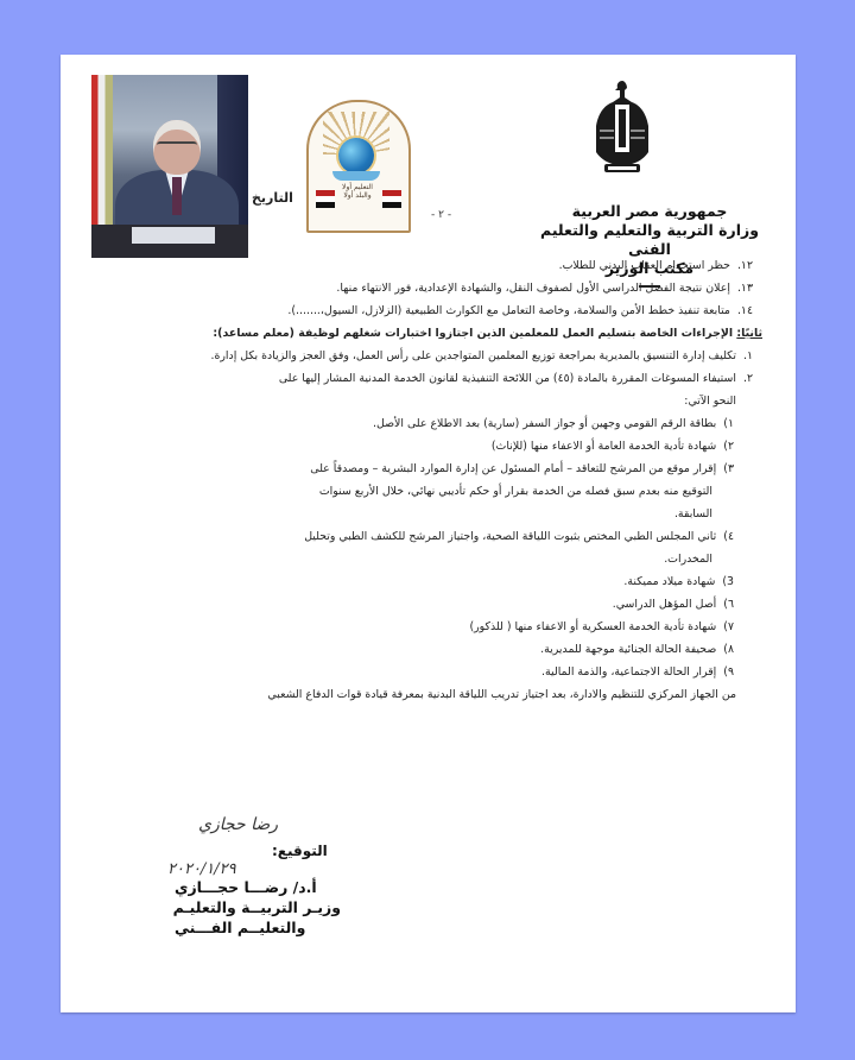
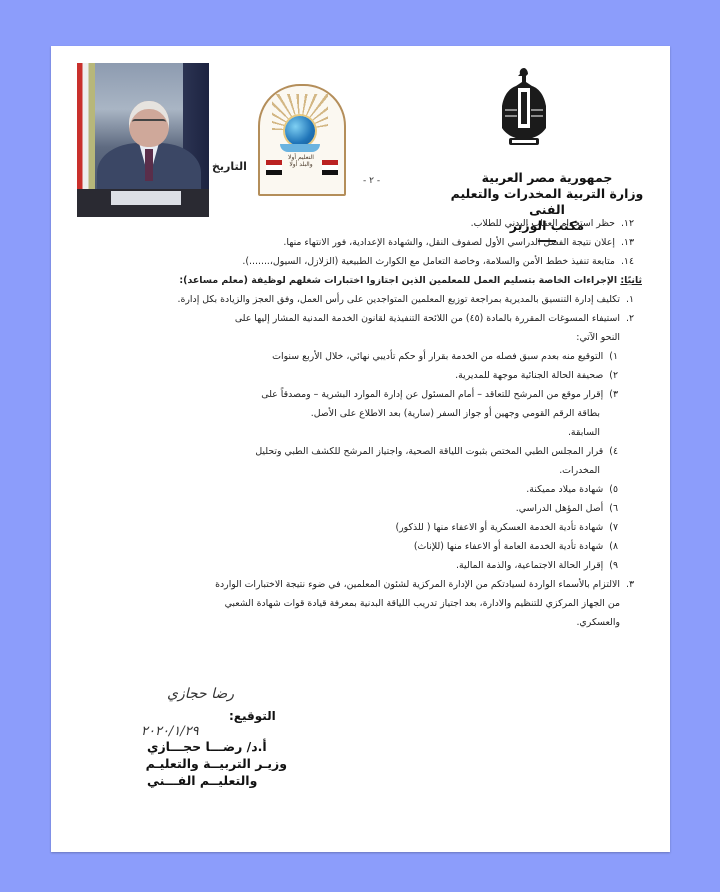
  التاريخ
  - ٢ -
  جمهورية مصر العربية
- وزارة التربية والتعليم والتعليم الفنى
+ وزارة التربية المخدرات والتعليم الفنى
  مكتب الوزير
  ١٢.حظر استخدام العقاب البدني للطلاب.
  ١٣.إعلان نتيجة الفصل الدراسي الأول لصفوف النقل، والشهادة الإعدادية، فور الانتهاء منها.
  ١٤.متابعة تنفيذ خطط الأمن والسلامة، وخاصة التعامل مع الكوارث الطبيعية (الزلازل، السيول،.......).
  ثانيًا: الإجراءات الخاصة بتسليم العمل للمعلمين الذين اجتازوا اختبارات شغلهم لوظيفة (معلم مساعد):
  ١.تكليف إدارة التنسيق بالمديرية بمراجعة توزيع المعلمين المتواجدين على رأس العمل، وفق العجز والزيادة بكل إدارة.
  ٢.استيفاء المسوغات المقررة بالمادة (٤٥) من اللائحة التنفيذية لقانون الخدمة المدنية المشار إليها على
  النحو الآتي:
- ١)بطاقة الرقم القومي وجهين أو جواز السفر (سارية) بعد الاطلاع على الأصل.
+ ١)التوقيع منه بعدم سبق فصله من الخدمة بقرار أو حكم تأديبي نهائي، خلال الأربع سنوات
- ٢)شهادة تأدية الخدمة العامة أو الاعفاء منها (للإناث)
+ ٢)صحيفة الحالة الجنائية موجهة للمديرية.
  ٣)إقرار موقع من المرشح للتعاقد – أمام المسئول عن إدارة الموارد البشرية – ومصدقاً على
- التوقيع منه بعدم سبق فصله من الخدمة بقرار أو حكم تأديبي نهائي، خلال الأربع سنوات
+ بطاقة الرقم القومي وجهين أو جواز السفر (سارية) بعد الاطلاع على الأصل.
  السابقة.
- ٤)ثاني المجلس الطبي المختص بثبوت اللياقة الصحية، واجتياز المرشح للكشف الطبي وتحليل
+ ٤)قرار المجلس الطبي المختص بثبوت اللياقة الصحية، واجتياز المرشح للكشف الطبي وتحليل
  المخدرات.
- 3)شهادة ميلاد مميكنة.
+ ٥)شهادة ميلاد مميكنة.
  ٦)أصل المؤهل الدراسي.
  ٧)شهادة تأدية الخدمة العسكرية أو الاعفاء منها ( للذكور)
- ٨)صحيفة الحالة الجنائية موجهة للمديرية.
+ ٨)شهادة تأدية الخدمة العامة أو الاعفاء منها (للإناث)
  ٩)إقرار الحالة الاجتماعية، والذمة المالية.
+ ٣.الالتزام بالأسماء الواردة لسيادتكم من الإدارة المركزية لشئون المعلمين، في ضوء نتيجة الاختبارات الواردة
- من الجهاز المركزي للتنظيم والادارة، بعد اجتياز تدريب اللياقة البدنية بمعرفة قيادة قوات الدفاع الشعبي
+ من الجهاز المركزي للتنظيم والادارة، بعد اجتياز تدريب اللياقة البدنية بمعرفة قيادة قوات شهادة الشعبي
+ والعسكري.
  رضا حجازي
  التوقيع:
  ٢٠٢٠/١/٢٩
  أ.د/ رضـــا حجـــازي
  وزيـر التربيــة والتعليـم
  والتعليــم الفـــني
